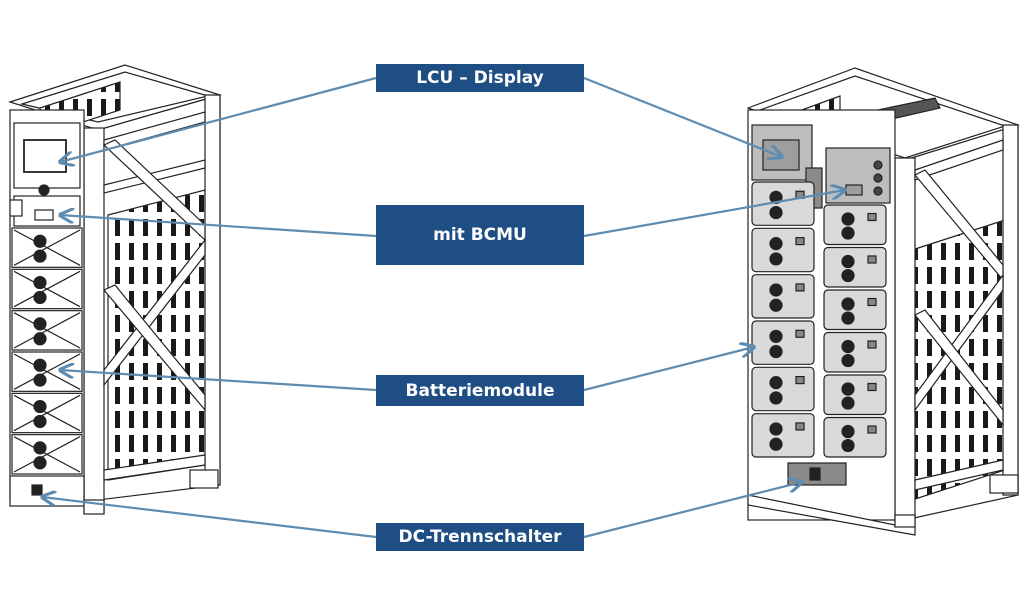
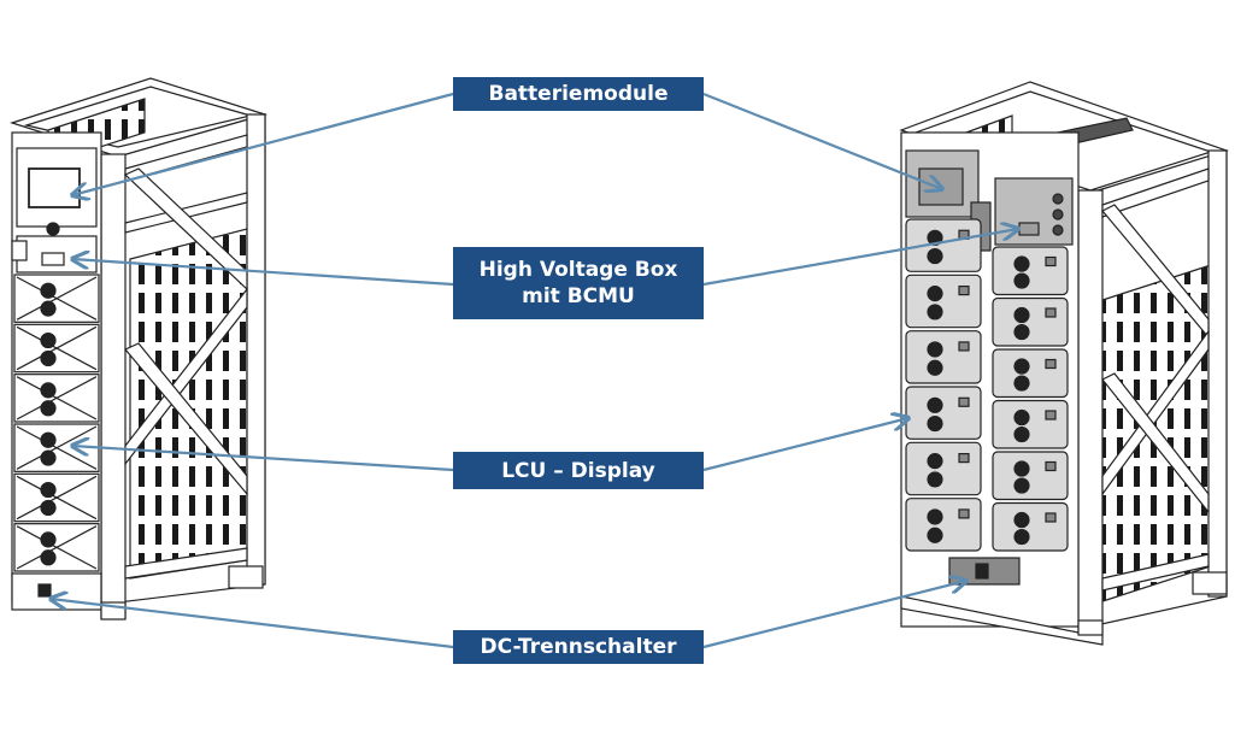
- LCU – Display
+ Batteriemodule
+ High Voltage Box
  mit BCMU
- Batteriemodule
+ LCU – Display
  DC-Trennschalter
